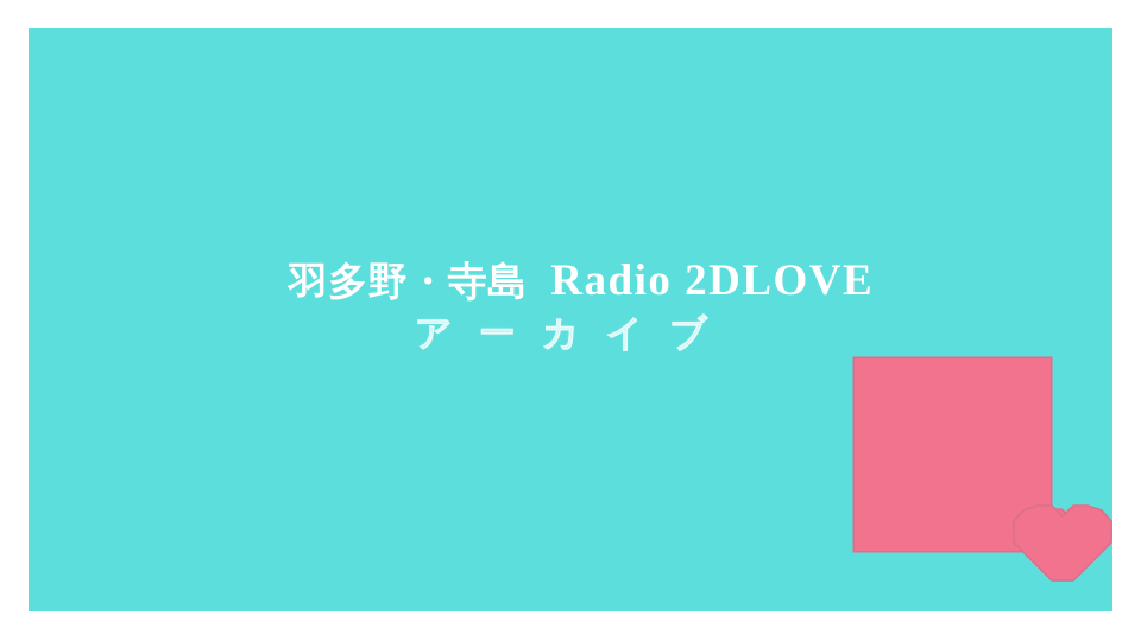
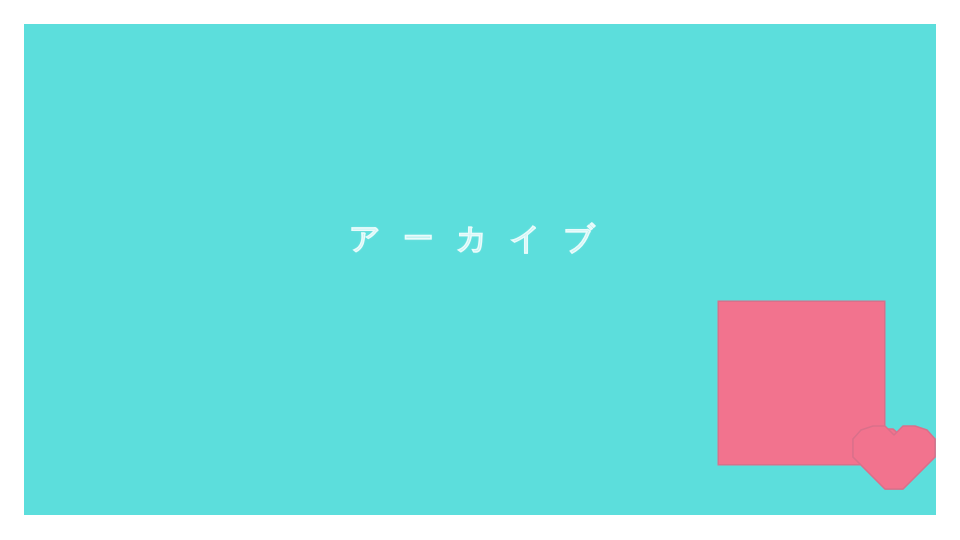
- 羽多野・寺島 Radio 2DLOVE
  アーカイブ
